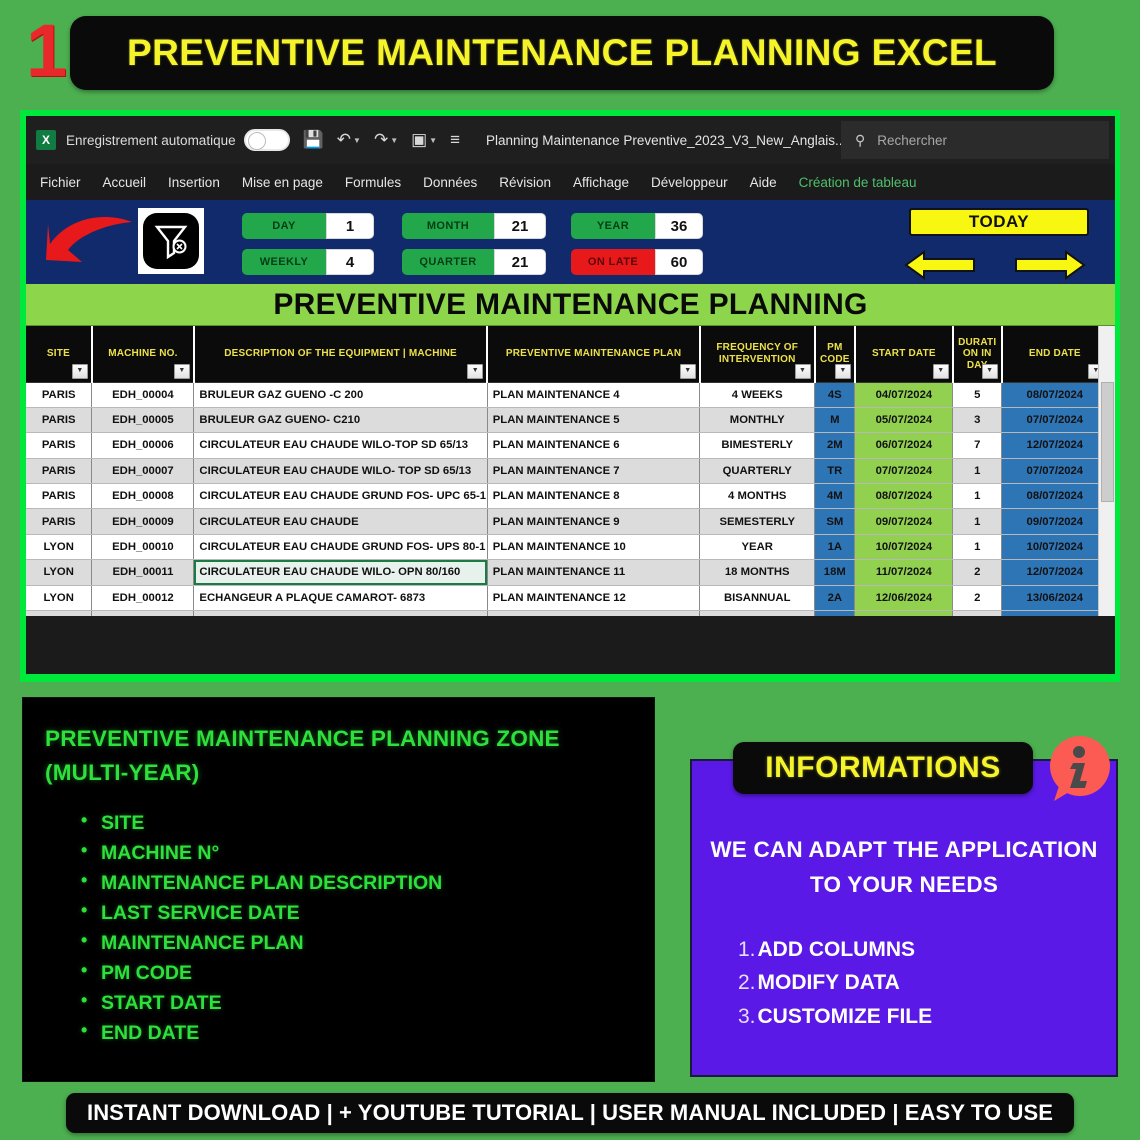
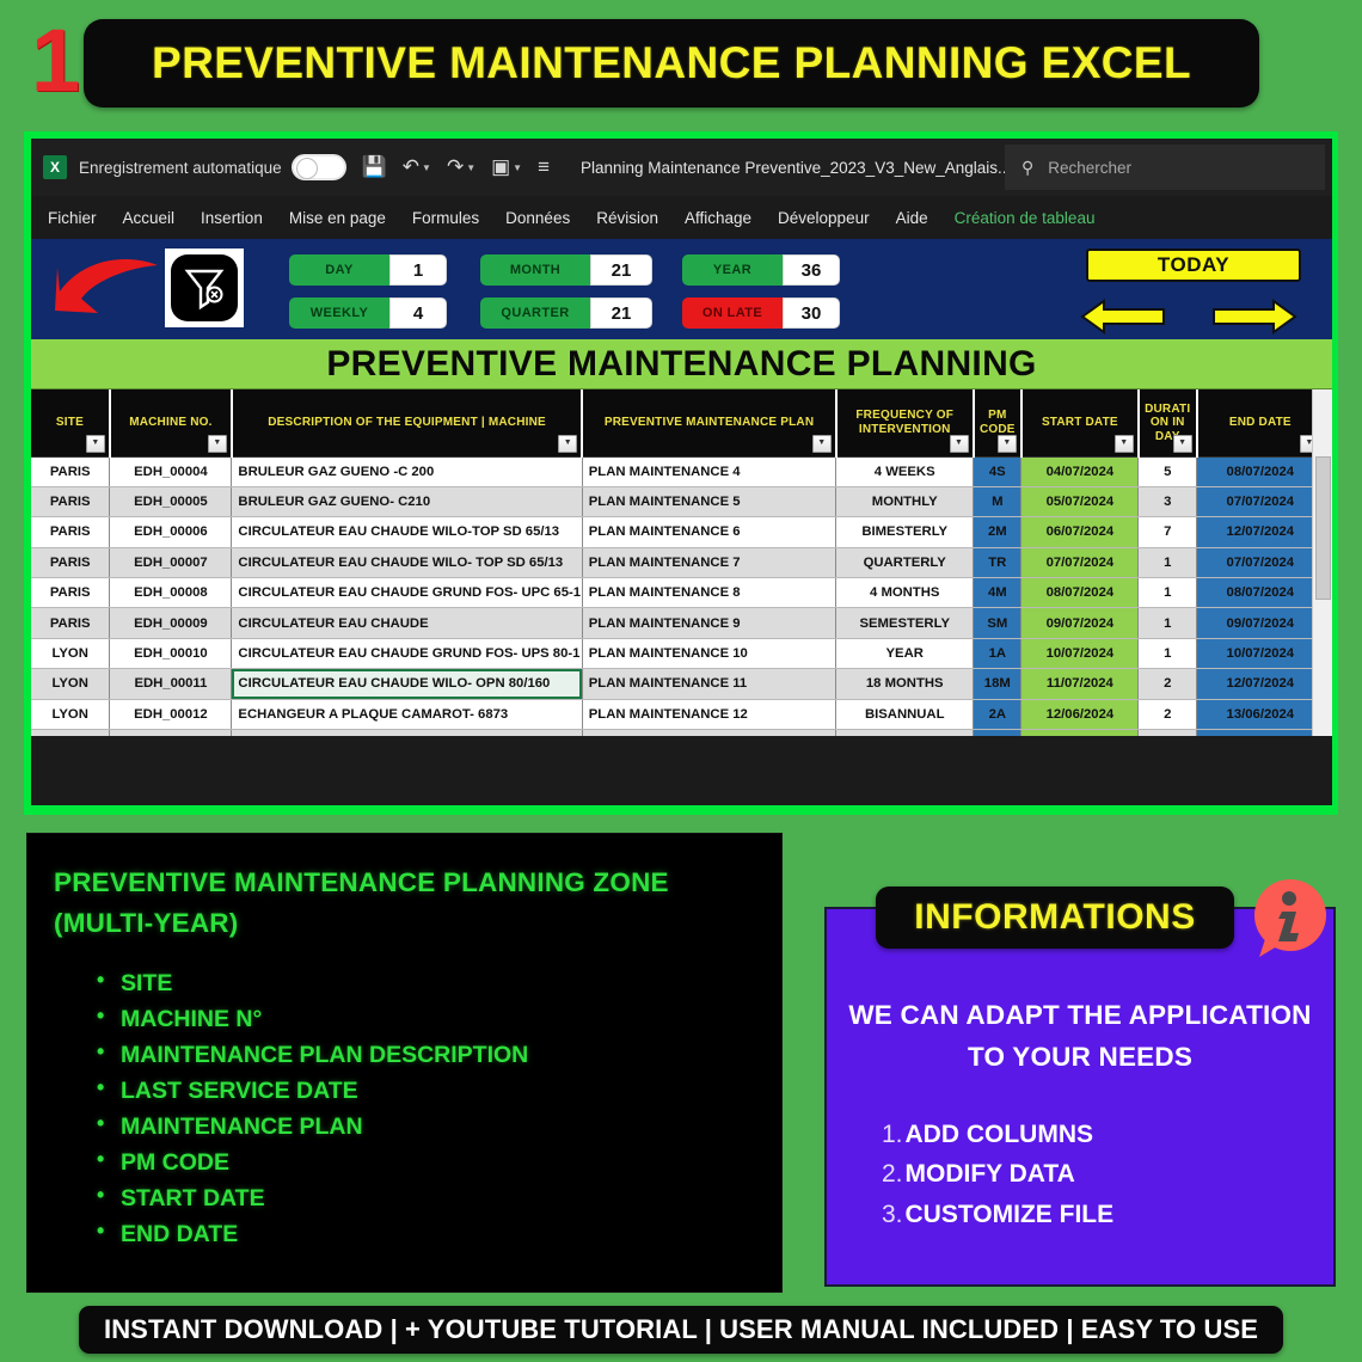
  1
  PREVENTIVE MAINTENANCE PLANNING EXCEL
  X
  Enregistrement automatique
  💾
  ↶
  ▼
  ↷
  ▼
  ▣
  ▼
  ≡
  Planning Maintenance Preventive_2023_V3_New_Anglais.
  ⚲
  Rechercher
  Fichier
  Accueil
  Insertion
  Mise en page
  Formules
  Données
  Révision
  Affichage
  Développeur
  Aide
  Création de tableau
  DAY
  1
  WEEKLY
  4
  MONTH
  21
  QUARTER
  21
  YEAR
  36
  ON LATE
- 60
+ 30
  TODAY
  PREVENTIVE MAINTENANCE PLANNING
  SITE	MACHINE NO.	DESCRIPTION OF THE EQUIPMENT | MACHINE	PREVENTIVE MAINTENANCE PLAN	FREQUENCY OF INTERVENTION	PM CODE	START DATE	DURATI ON IN DA	END DATE
  PARIS	EDH_00004	BRULEUR GAZ GUENO -C 200	PLAN MAINTENANCE 4	4 WEEKS	4S	04/07/2024	5	08/07/2024
  PARIS	EDH_00005	BRULEUR GAZ GUENO- C210	PLAN MAINTENANCE 5	MONTHLY	M	05/07/2024	3	07/07/2024
  PARIS	EDH_00006	CIRCULATEUR EAU CHAUDE WILO-TOP SD 65/13	PLAN MAINTENANCE 6	BIMESTERLY	2M	06/07/2024	7	12/07/2024
  PARIS	EDH_00007	CIRCULATEUR EAU CHAUDE WILO- TOP SD 65/13	PLAN MAINTENANCE 7	QUARTERLY	TR	07/07/2024	1	07/07/2024
  PARIS	EDH_00008	CIRCULATEUR EAU CHAUDE GRUND FOS- UPC 65-1	PLAN MAINTENANCE 8	4 MONTHS	4M	08/07/2024	1	08/07/2024
  PARIS	EDH_00009	CIRCULATEUR EAU CHAUDE	PLAN MAINTENANCE 9	SEMESTERLY	SM	09/07/2024	1	09/07/2024
  LYON	EDH_00010	CIRCULATEUR EAU CHAUDE GRUND FOS- UPS 80-1	PLAN MAINTENANCE 10	YEAR	1A	10/07/2024	1	10/07/2024
  LYON	EDH_00011	CIRCULATEUR EAU CHAUDE WILO- OPN 80/160	PLAN MAINTENANCE 11	18 MONTHS	18M	11/07/2024	2	12/07/2024
  LYON	EDH_00012	ECHANGEUR A PLAQUE CAMAROT- 6873	PLAN MAINTENANCE 12	BISANNUAL	2A	12/06/2024	2	13/06/2024
  PREVENTIVE MAINTENANCE PLANNING ZONE (MULTI-YEAR)
  SITE
  MACHINE N°
  MAINTENANCE PLAN DESCRIPTION
  LAST SERVICE DATE
  MAINTENANCE PLAN
  PM CODE
  START DATE
  END DATE
  WE CAN ADAPT THE APPLICATION TO YOUR NEEDS
  1.
  ADD COLUMNS
  2.
  MODIFY DATA
  3.
  CUSTOMIZE FILE
  INFORMATIONS
  INSTANT DOWNLOAD | + YOUTUBE TUTORIAL | USER MANUAL INCLUDED | EASY TO USE
